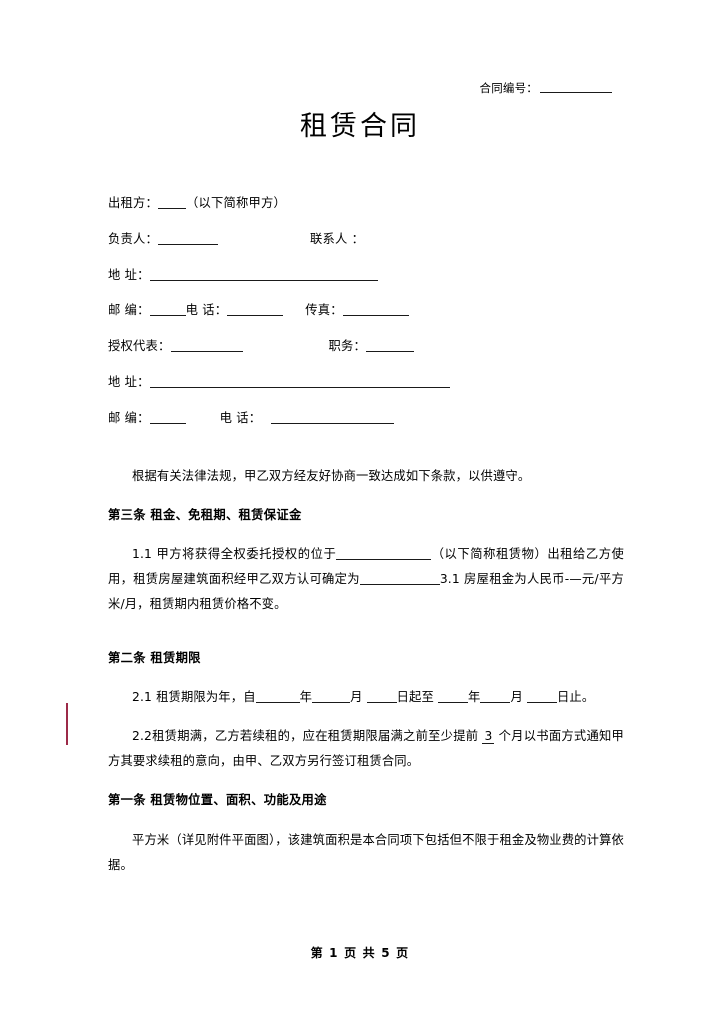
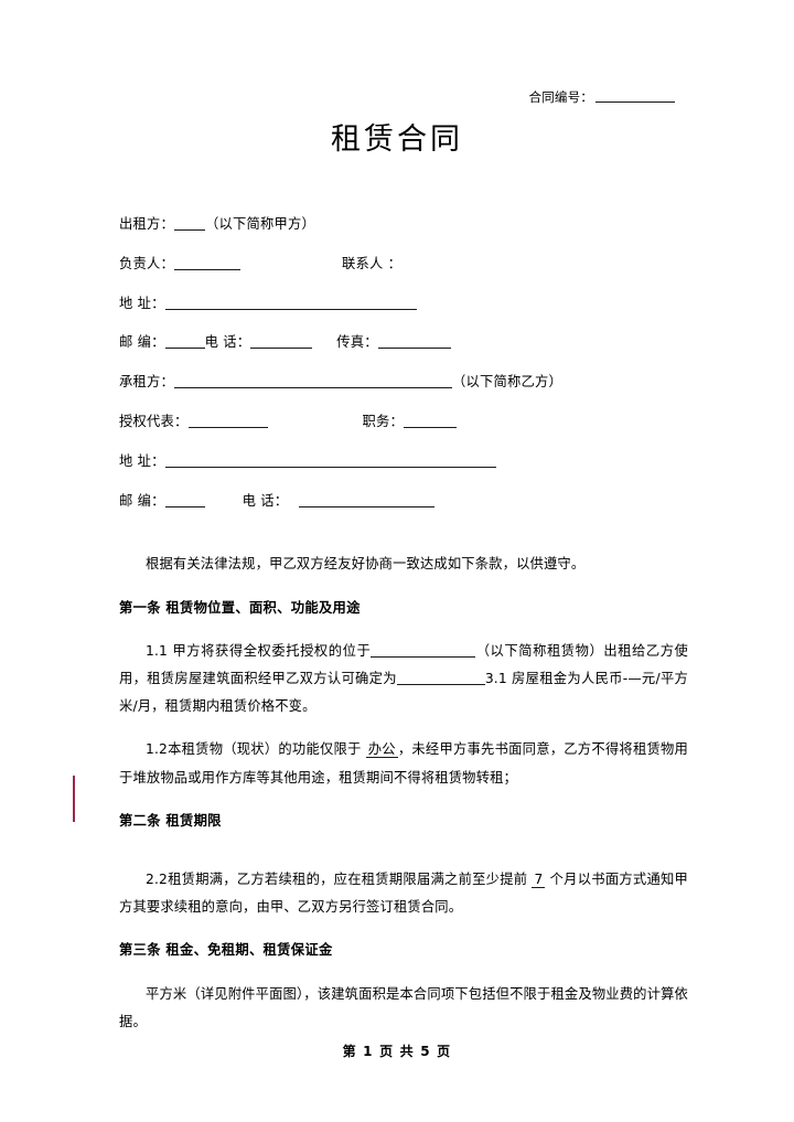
  合同编号：
  租赁合同
  出租方： （以下简称甲方）
  负责人： 联系人 ：
  地 址：
  邮 编： 电 话： 传真：
+ 承租方： （以下简称乙方）
  授权代表： 职务：
  地 址：
  邮 编： 电 话：
  根据有关法律法规，甲乙双方经友好协商一致达成如下条款，以供遵守。
- 第三条 租金、免租期、租赁保证金
+ 第一条 租赁物位置、面积、功能及用途
  1.1 甲方将获得全权委托授权的位于 （以下简称租赁物）出租给乙方使用，租赁房屋建筑面积经甲乙双方认可确定为 3.1 房屋租金为人民币-—元/平方米/月，租赁期内租赁价格不变。
+ 1.2本租赁物（现状）的功能仅限于 办公 ，未经甲方事先书面同意，乙方不得将租赁物用于堆放物品或用作方库等其他用途，租赁期间不得将租赁物转租；
  第二条 租赁期限
- 2.1 租赁期限为年，自 年 月 日起至 年 月 日止。
- 2.2租赁期满，乙方若续租的，应在租赁期限届满之前至少提前 3 个月以书面方式通知甲方其要求续租的意向，由甲、乙双方另行签订租赁合同。
+ 2.2租赁期满，乙方若续租的，应在租赁期限届满之前至少提前 7 个月以书面方式通知甲方其要求续租的意向，由甲、乙双方另行签订租赁合同。
- 第一条 租赁物位置、面积、功能及用途
+ 第三条 租金、免租期、租赁保证金
  平方米（详见附件平面图），该建筑面积是本合同项下包括但不限于租金及物业费的计算依据。
  第 1 页 共 5 页
